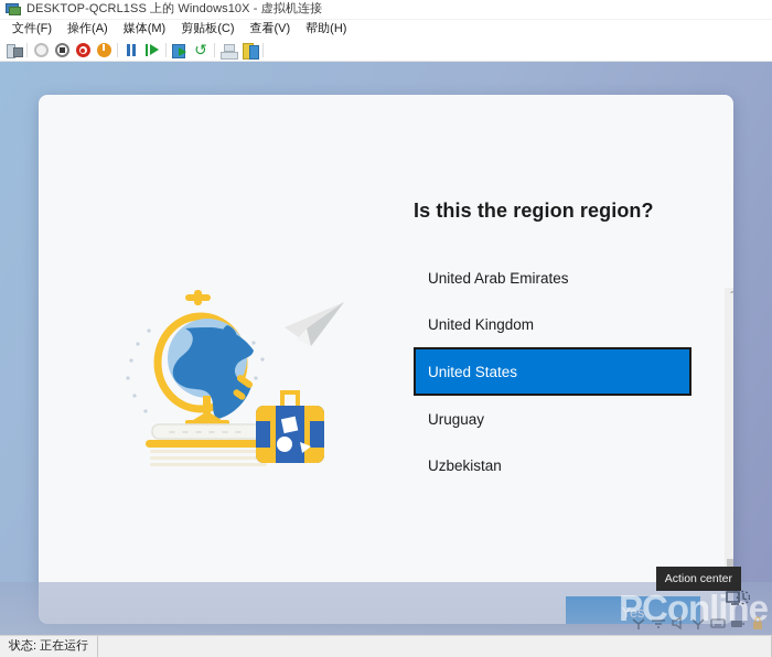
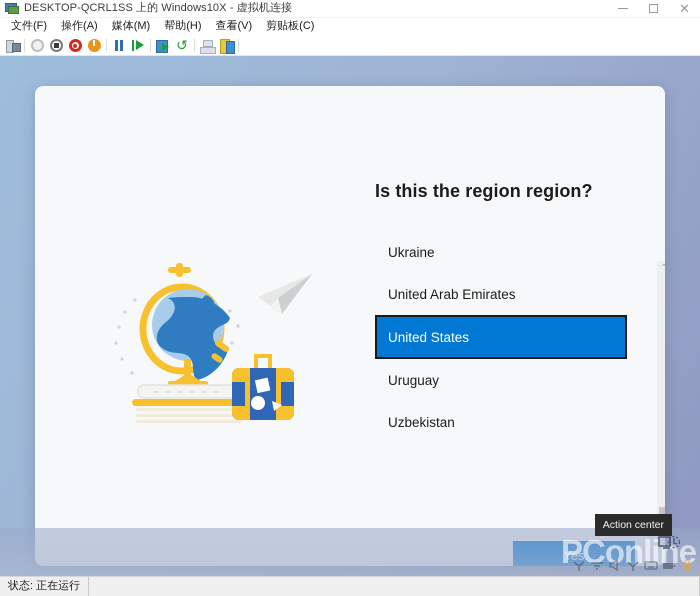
  DESKTOP-QCRL1SS 上的 Windows10X - 虚拟机连接
+ ✕
  文件(F)
  操作(A)
  媒体(M)
- 剪贴板(C)
+ 帮助(H)
  查看(V)
- 帮助(H)
+ 剪贴板(C)
  ↺
  Is this the region region?
+ Ukraine
  United Arab Emirates
- United Kingdom
  United States
  Uruguay
  Uzbekistan
  ⌃
  PConline
  Action center
  状态: 正在运行
